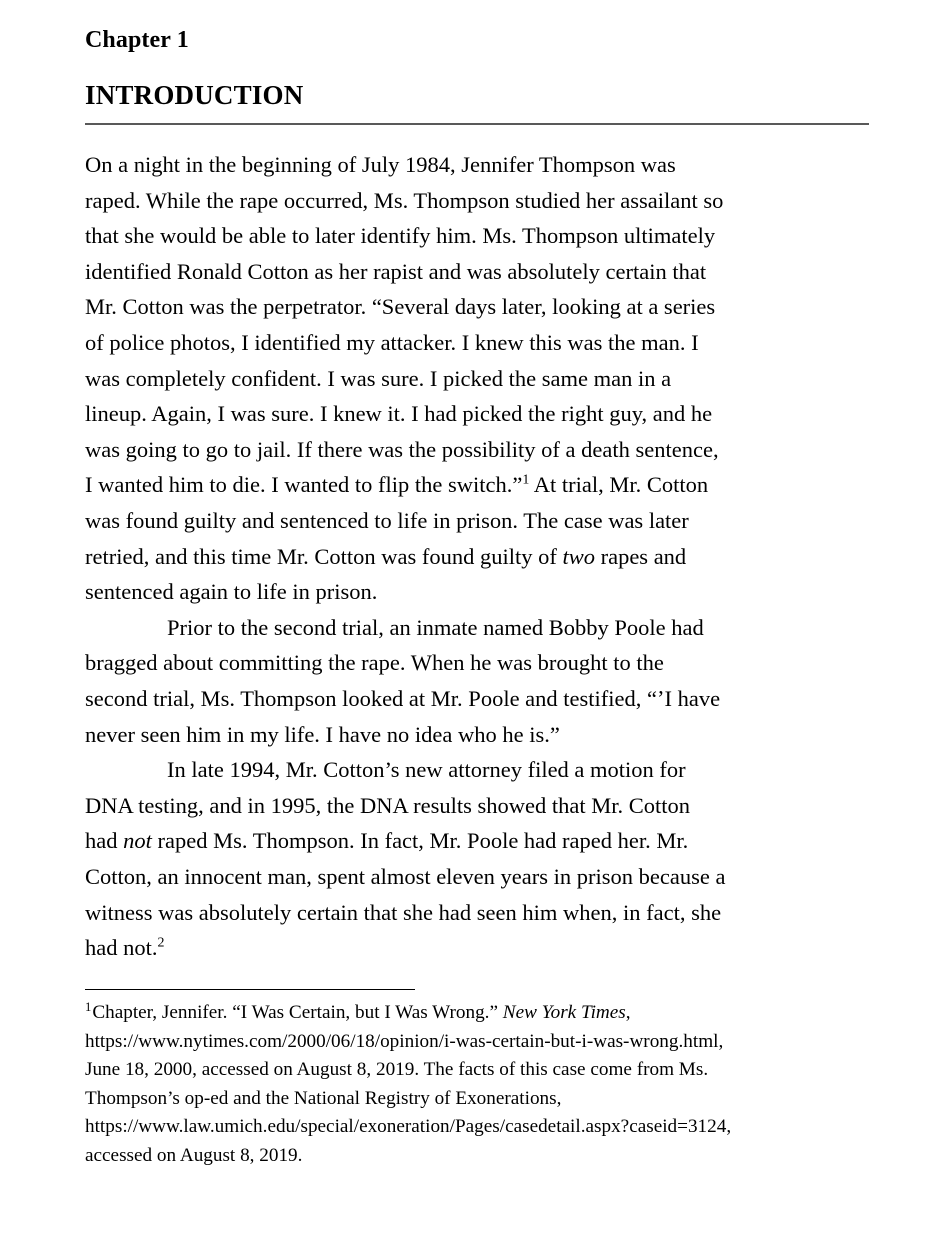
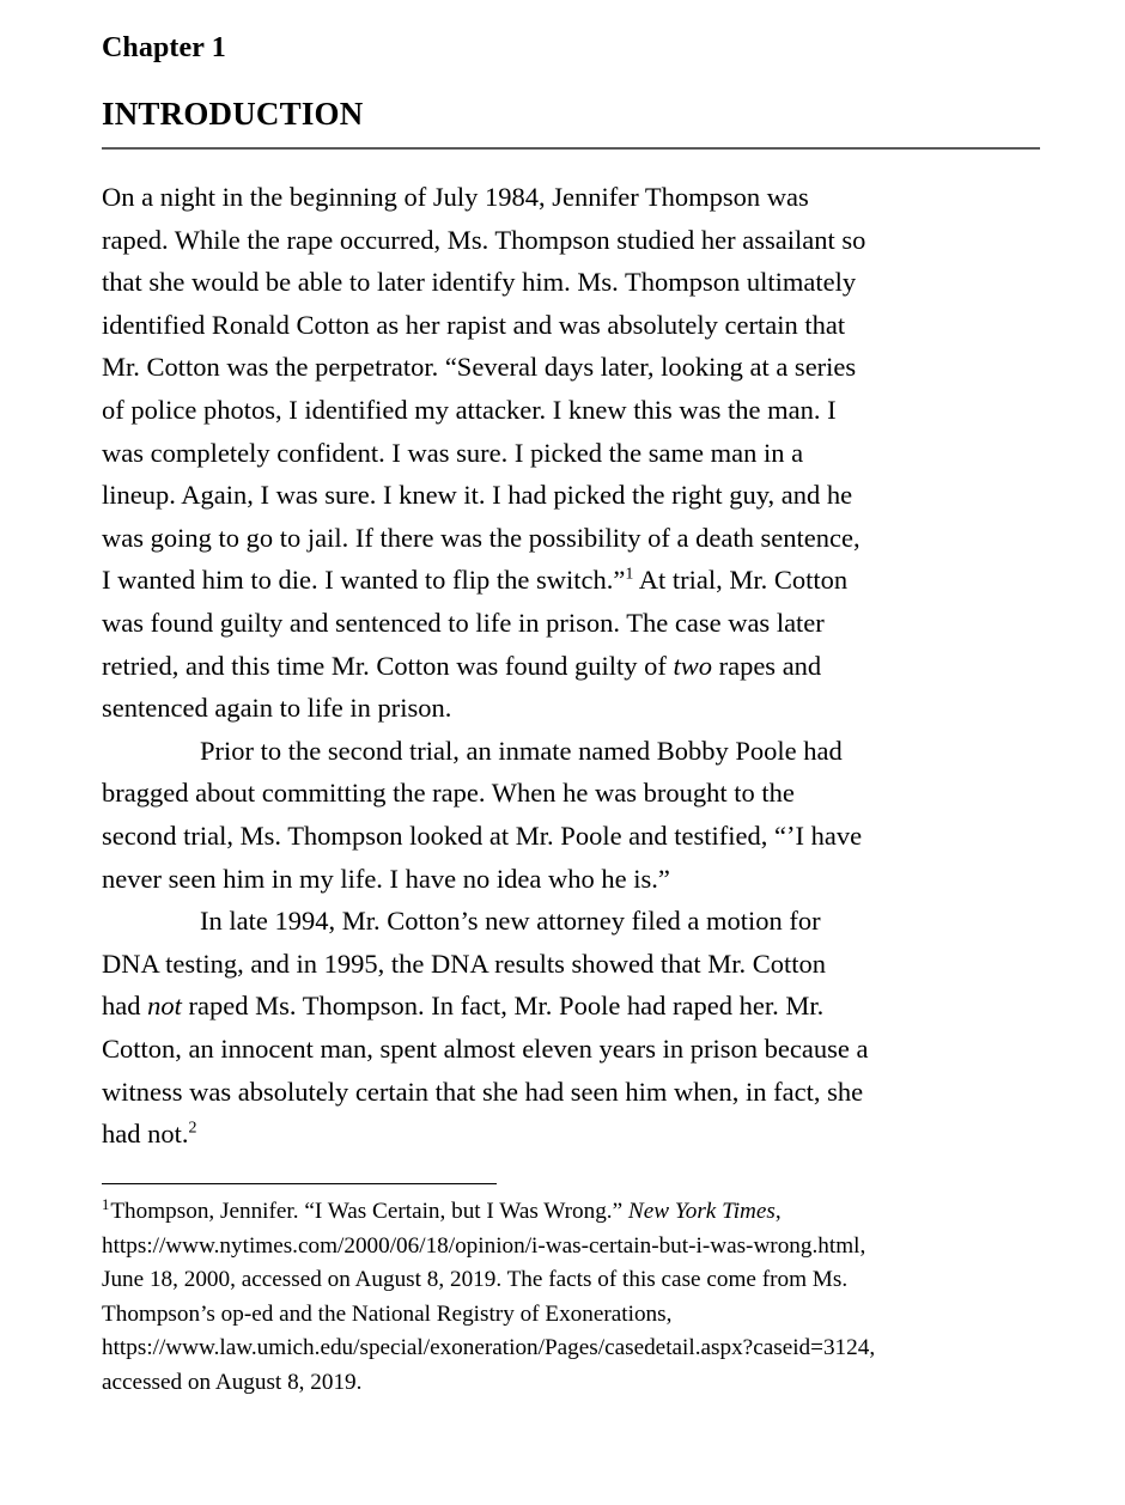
  Chapter 1
  INTRODUCTION
  On a night in the beginning of July 1984, Jennifer Thompson was
  raped. While the rape occurred, Ms. Thompson studied her assailant so
  that she would be able to later identify him. Ms. Thompson ultimately
  identified Ronald Cotton as her rapist and was absolutely certain that
  Mr. Cotton was the perpetrator. “Several days later, looking at a series
  of police photos, I identified my attacker. I knew this was the man. I
  was completely confident. I was sure. I picked the same man in a
  lineup. Again, I was sure. I knew it. I had picked the right guy, and he
  was going to go to jail. If there was the possibility of a death sentence,
  I wanted him to die. I wanted to flip the switch.”1 At trial, Mr. Cotton
  was found guilty and sentenced to life in prison. The case was later
  retried, and this time Mr. Cotton was found guilty of two rapes and
  sentenced again to life in prison.
  Prior to the second trial, an inmate named Bobby Poole had
  bragged about committing the rape. When he was brought to the
  second trial, Ms. Thompson looked at Mr. Poole and testified, “ʼI have
  never seen him in my life. I have no idea who he is.”
  In late 1994, Mr. Cotton’s new attorney filed a motion for
  DNA testing, and in 1995, the DNA results showed that Mr. Cotton
  had not raped Ms. Thompson. In fact, Mr. Poole had raped her. Mr.
  Cotton, an innocent man, spent almost eleven years in prison because a
  witness was absolutely certain that she had seen him when, in fact, she
  had not.2
- 1Chapter, Jennifer. “I Was Certain, but I Was Wrong.” New York Times,
+ 1Thompson, Jennifer. “I Was Certain, but I Was Wrong.” New York Times,
  https://www.nytimes.com/2000/06/18/opinion/i-was-certain-but-i-was-wrong.html,
  June 18, 2000, accessed on August 8, 2019. The facts of this case come from Ms.
  Thompson’s op-ed and the National Registry of Exonerations,
  https://www.law.umich.edu/special/exoneration/Pages/casedetail.aspx?caseid=3124,
  accessed on August 8, 2019.
